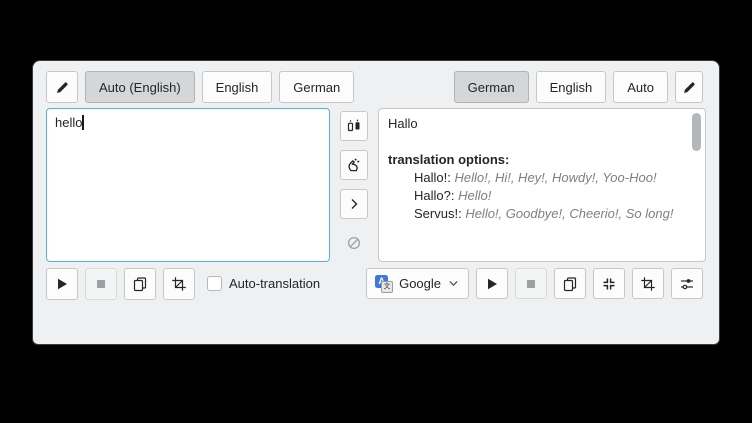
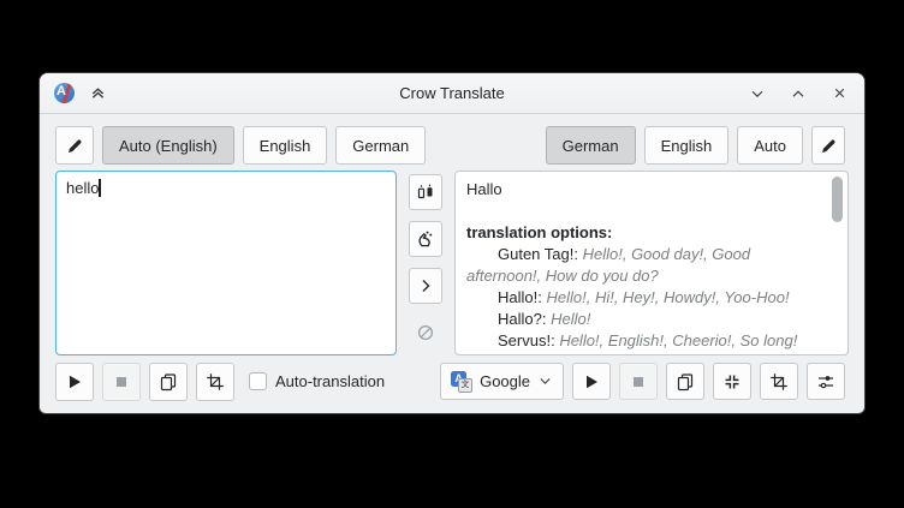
+ Crow Translate
+ A
  Auto (English)
  English
  German
  German
  English
  Auto
  hello
  Hallo
  translation options:
+ Guten Tag!: Hello!, Good day!, Good afternoon!, How do you do?
  Hallo!: Hello!, Hi!, Hey!, Howdy!, Yoo-Hoo!
  Hallo?: Hello!
- Servus!: Hello!, Goodbye!, Cheerio!, So long!
+ Servus!: Hello!, English!, Cheerio!, So long!
  Auto-translation
  Google
